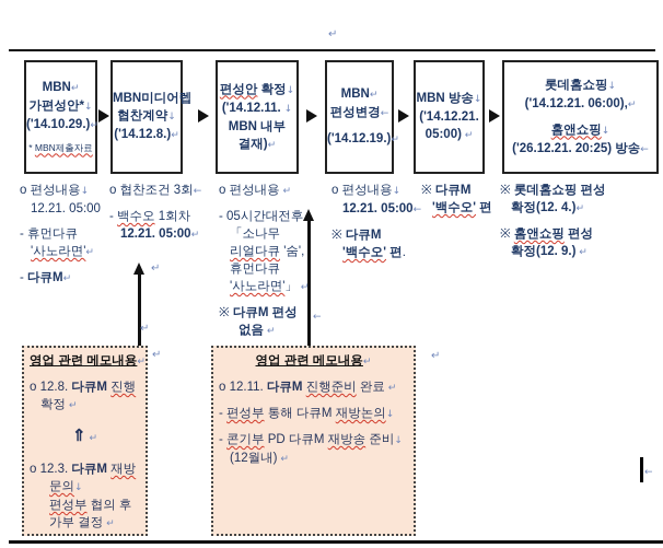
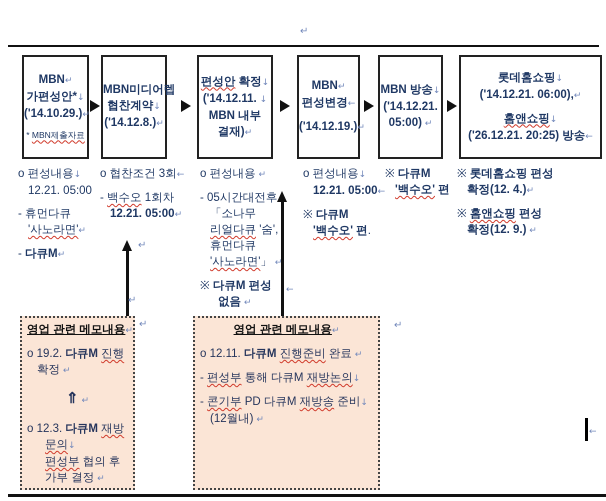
  MBN↵
  가편성안*↓
  ('14.10.29.)↵
  * MBN제출자료
  MBN미디어렙
  협찬계약↓
  ('14.12.8.)↵
  편성안 확정↓
  ('14.12.11. ↓
  MBN 내부
  결재)↵
  MBN↵
  편성변경←
  ('14.12.19.)↵
  MBN 방송↓
  ('14.12.21.
  05:00) ↵
  롯데홈쇼핑↓
  ('14.12.21. 06:00),↵
  홈앤쇼핑↓
  ('26.12.21. 20:25) 방송←
  o 편성내용↓
  12.21. 05:00
  - 휴먼다큐
  '사노라면'↵
  - 다큐M↵
  o 협찬조건 3회←
  - 백수오 1회차
  12.21. 05:00↵
  o 편성내용 ↵
  - 05시간대전후
  「소나무
  리얼다큐 '숨',
  휴먼다큐
  '사노라면'」 ↵
  ※ 다큐M 편성
  없음 ↵
  o 편성내용↓
  12.21. 05:00←
  ※ 다큐M
  '백수오' 편.
  ※ 다큐M
  '백수오' 편
  ※ 롯데홈쇼핑 편성
  확정(12. 4.)↵
  ※ 홈앤쇼핑 편성
  확정(12. 9.) ↵
  영업 관련 메모내용↵
- o 12.8. 다큐M 진행
+ o 19.2. 다큐M 진행
  확정 ↵
  ⇑ ↵
  o 12.3. 다큐M 재방
  문의↓
  편성부 협의 후
  가부 결정 ↵
  영업 관련 메모내용↵
  o 12.11. 다큐M 진행준비 완료 ↵
  - 편성부 통해 다큐M 재방논의↓
  - 콘기부 PD 다큐M 재방송 준비↓
  (12월내) ↵
  ↵
  ↵
  ↵
  ←
  ↵
  ↵
  ←
